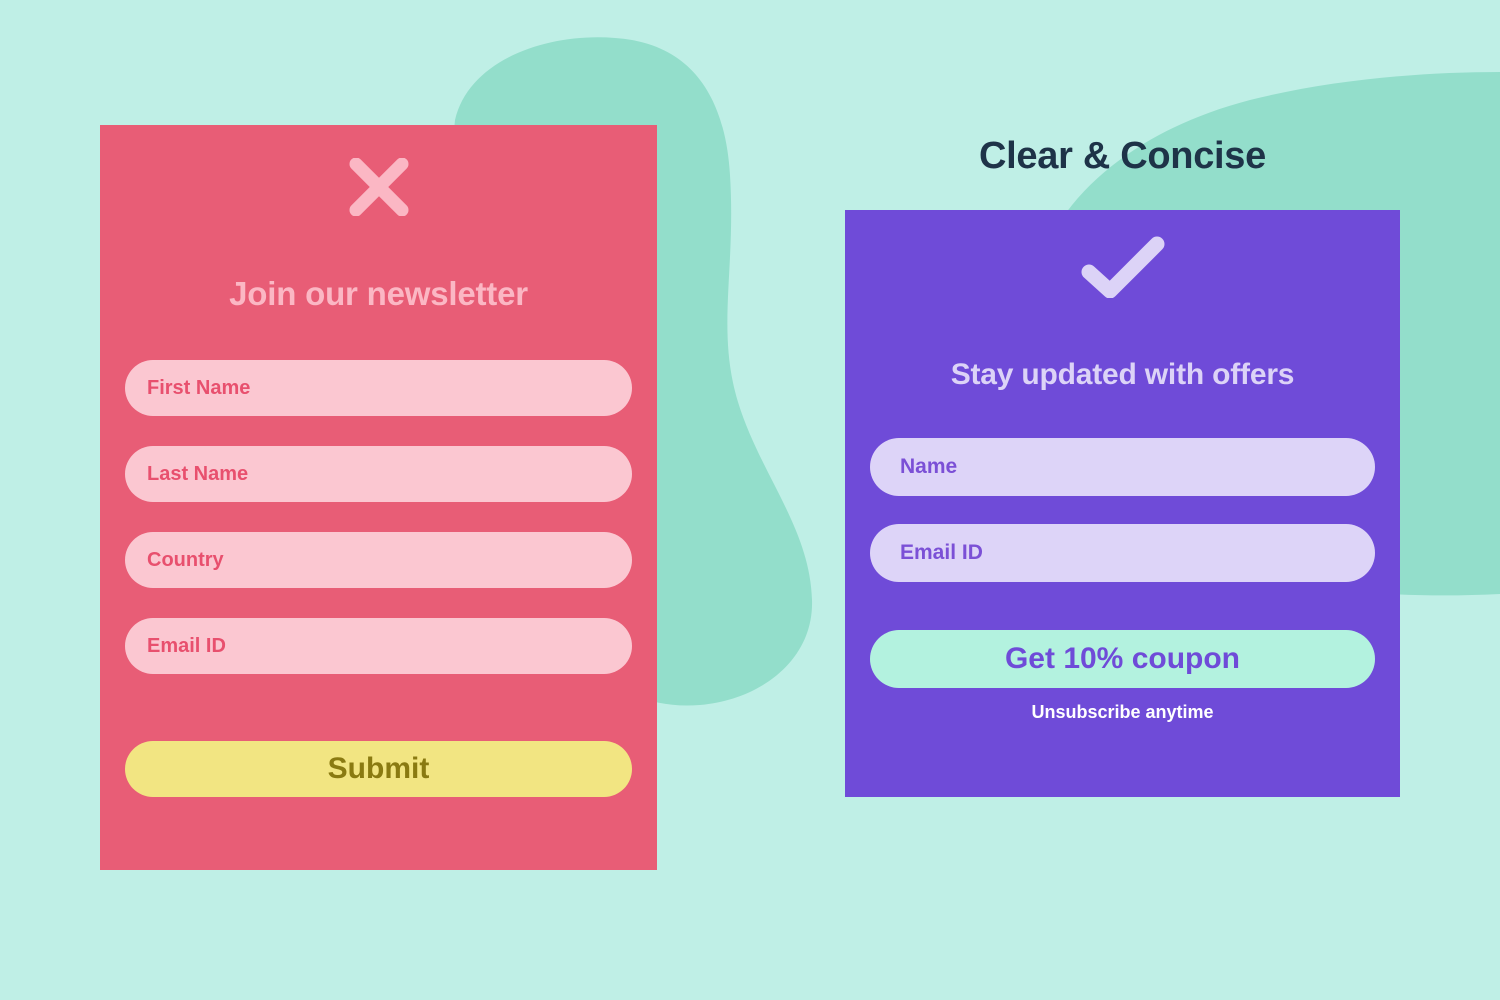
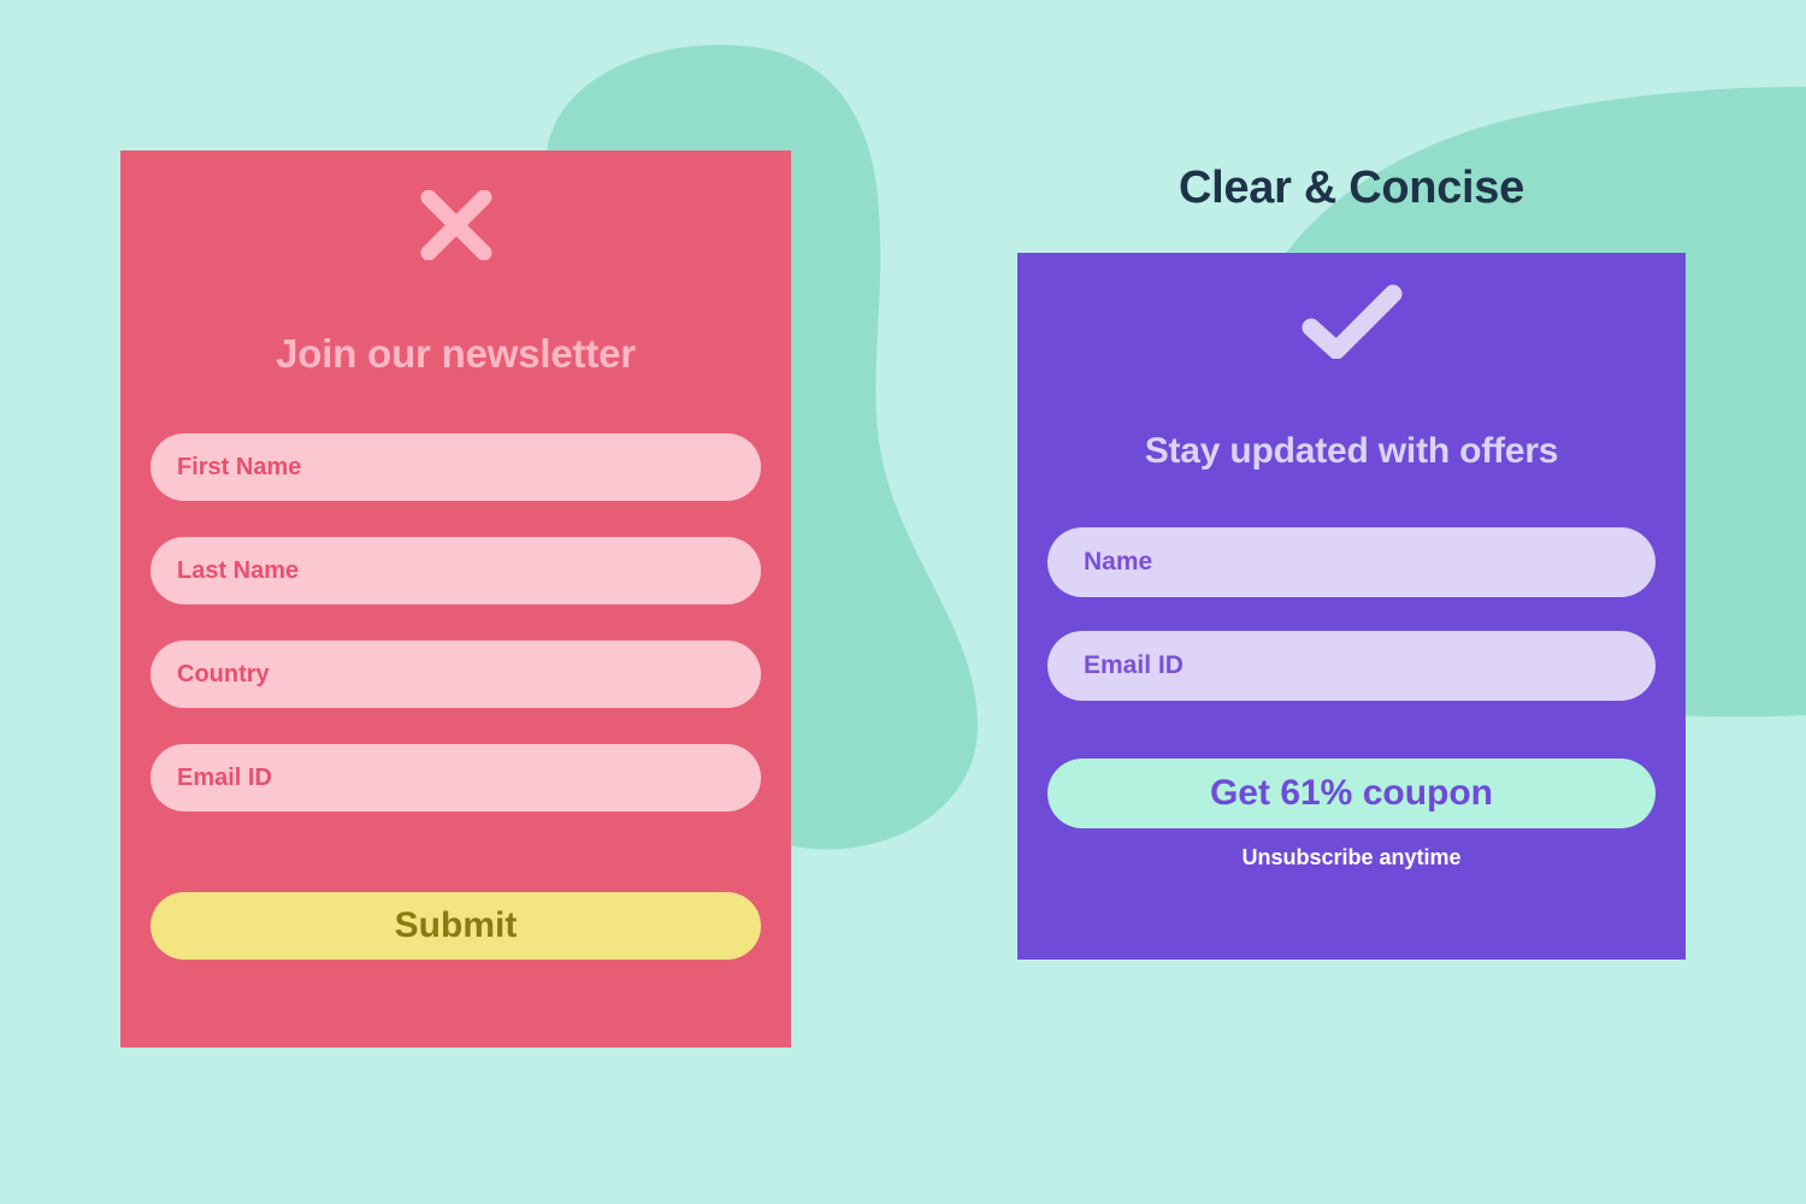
  Join our newsletter
  First Name
  Last Name
  Country
  Email ID
  Submit
  Clear & Concise
  Stay updated with offers
  Name
  Email ID
- Get 10% coupon
+ Get 61% coupon
  Unsubscribe anytime
